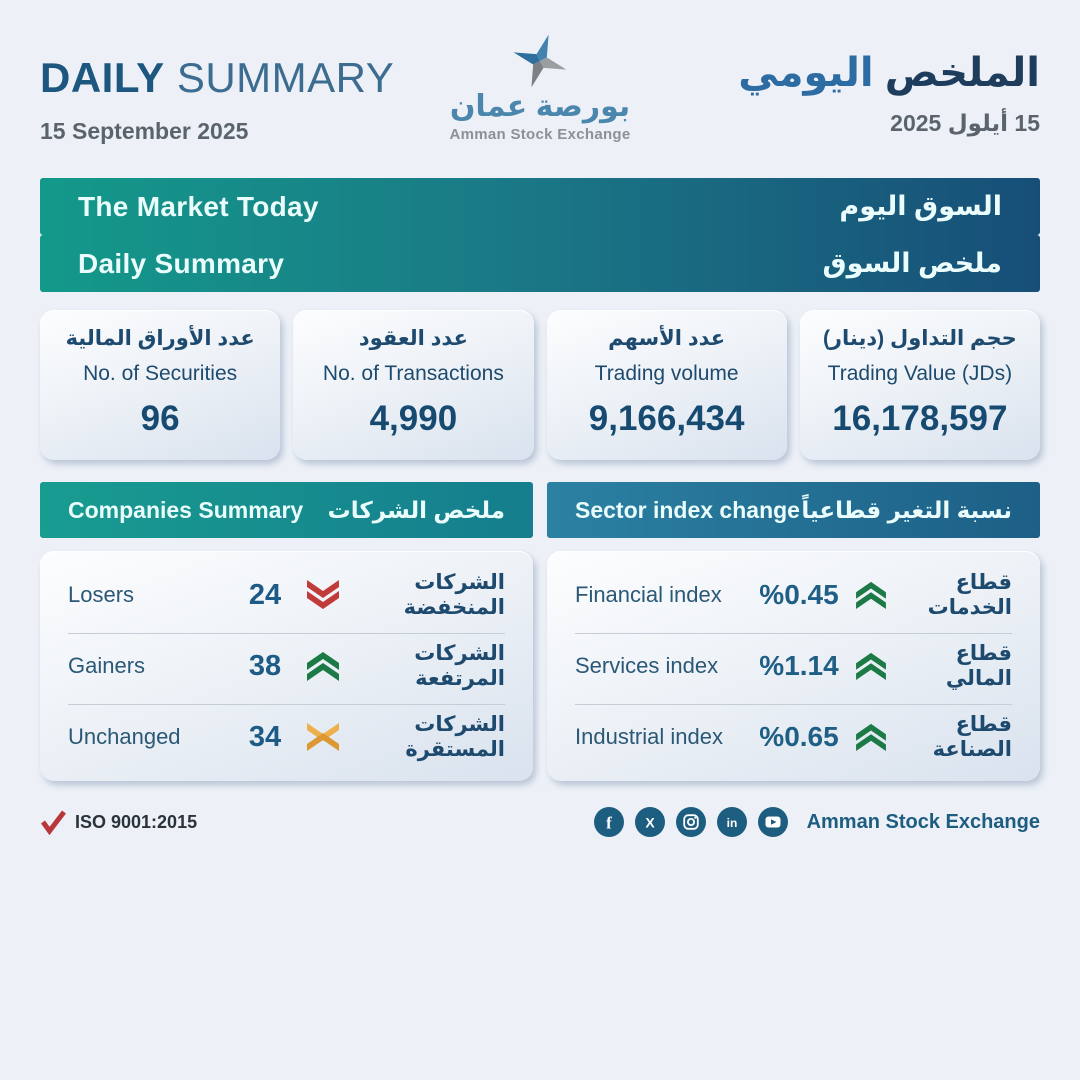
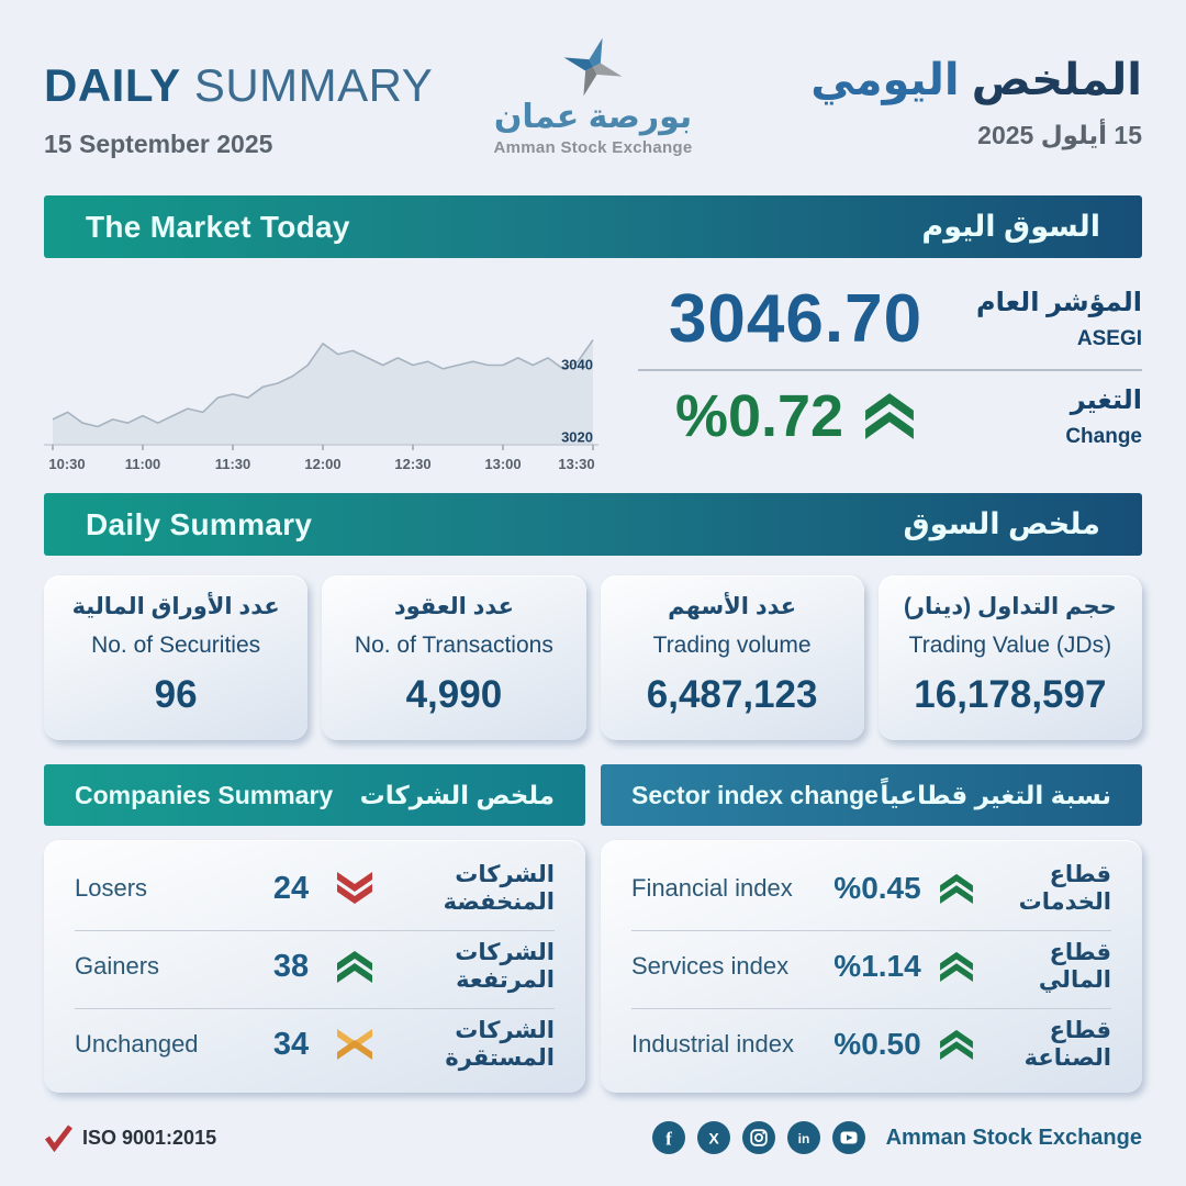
  DAILY SUMMARY
  15 September 2025
  بورصة عمان
  Amman Stock Exchange
  الملخص اليومي
  15 أيلول 2025
  The Market Today
  السوق اليوم
+ 10:30
+ 11:00
+ 11:30
+ 12:00
+ 12:30
+ 13:00
+ 13:30
+ 3040
+ 3020
+ 3046.70
+ المؤشر العام
+ ASEGI
+ %0.72
+ التغير
+ Change
  Daily Summary
  ملخص السوق
  عدد الأوراق المالية
  No. of Securities
  96
  عدد العقود
  No. of Transactions
  4,990
  عدد الأسهم
  Trading volume
- 9,166,434
+ 6,487,123
  حجم التداول (دينار)
  Trading Value (JDs)
  16,178,597
  Companies Summary
  ملخص الشركات
  Losers
  24
  الشركات المنخفضة
  Gainers
  38
  الشركات المرتفعة
  Unchanged
  34
  الشركات المستقرة
  Sector index change
  نسبة التغير قطاعياً
  Financial index
  %0.45
  قطاع الخدمات
  Services index
  %1.14
  قطاع المالي
  Industrial index
- %0.65
+ %0.50
  قطاع الصناعة
  ISO 9001:2015
  f
  X
  in
  Amman Stock Exchange
